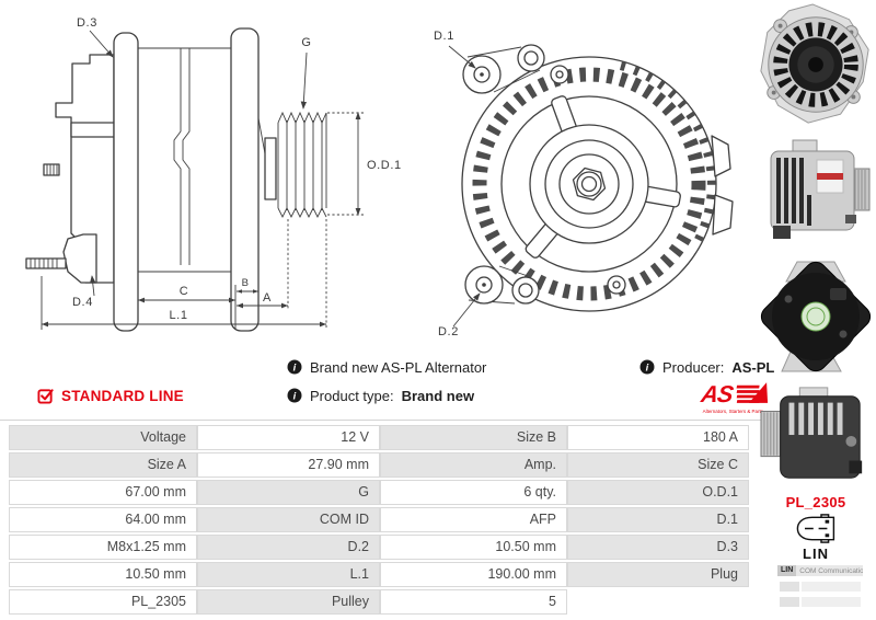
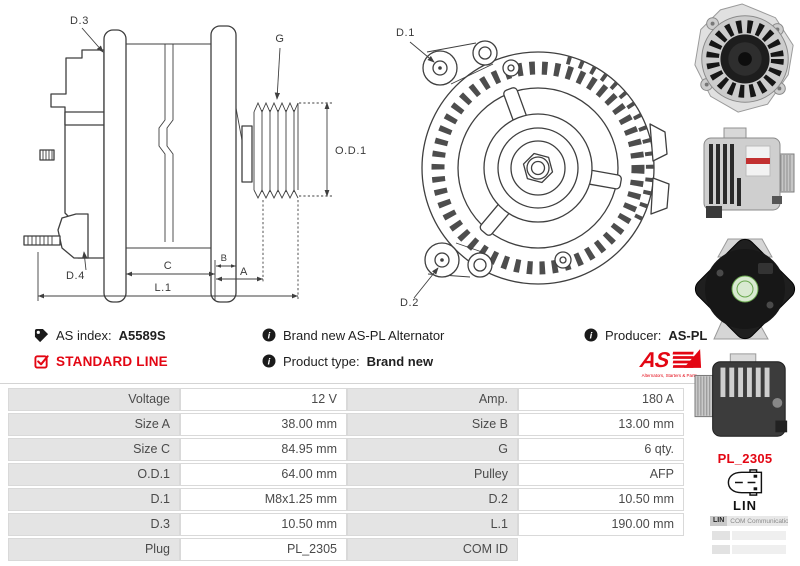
  D.3
  G
  D.4
  O.D.1
  C
  B
  A
  L.1
  D.1
  D.2
+ AS index:
+ A5589S
  i
  Brand new AS-PL Alternator
  i
  Producer:
  AS-PL
  STANDARD LINE
  i
  Product type:
  Brand new
  Voltage
  12 V
- Size B
+ Amp.
  180 A
  Size A
- 27.90 mm
+ 38.00 mm
- Amp.
+ Size B
+ 13.00 mm
  Size C
- 67.00 mm
+ 84.95 mm
  G
  6 qty.
  O.D.1
  64.00 mm
- COM ID
+ Pulley
  AFP
  D.1
  M8x1.25 mm
  D.2
  10.50 mm
  D.3
  10.50 mm
  L.1
  190.00 mm
  Plug
  PL_2305
- Pulley
+ COM ID
- 5
  PL_2305
  LIN
